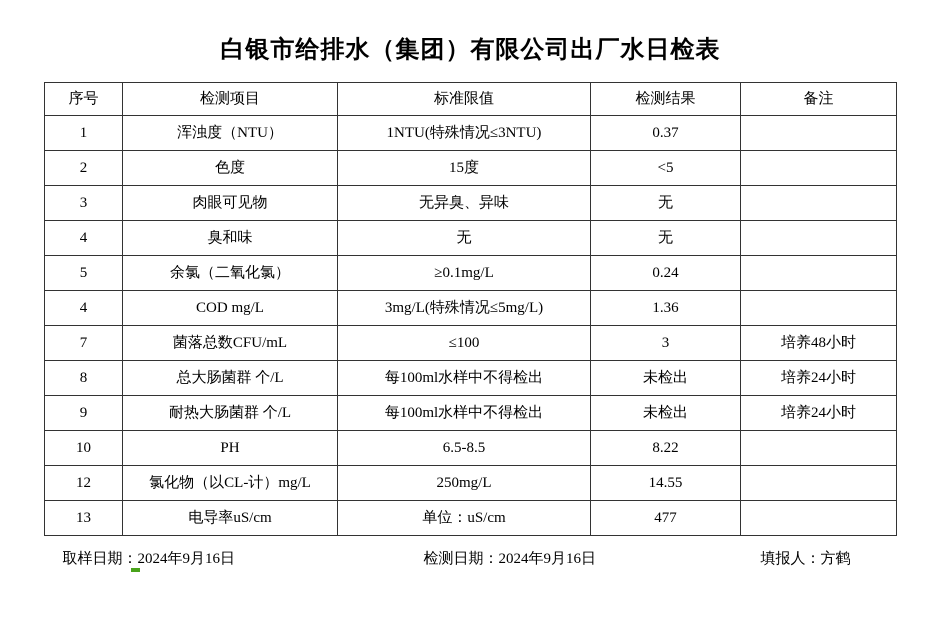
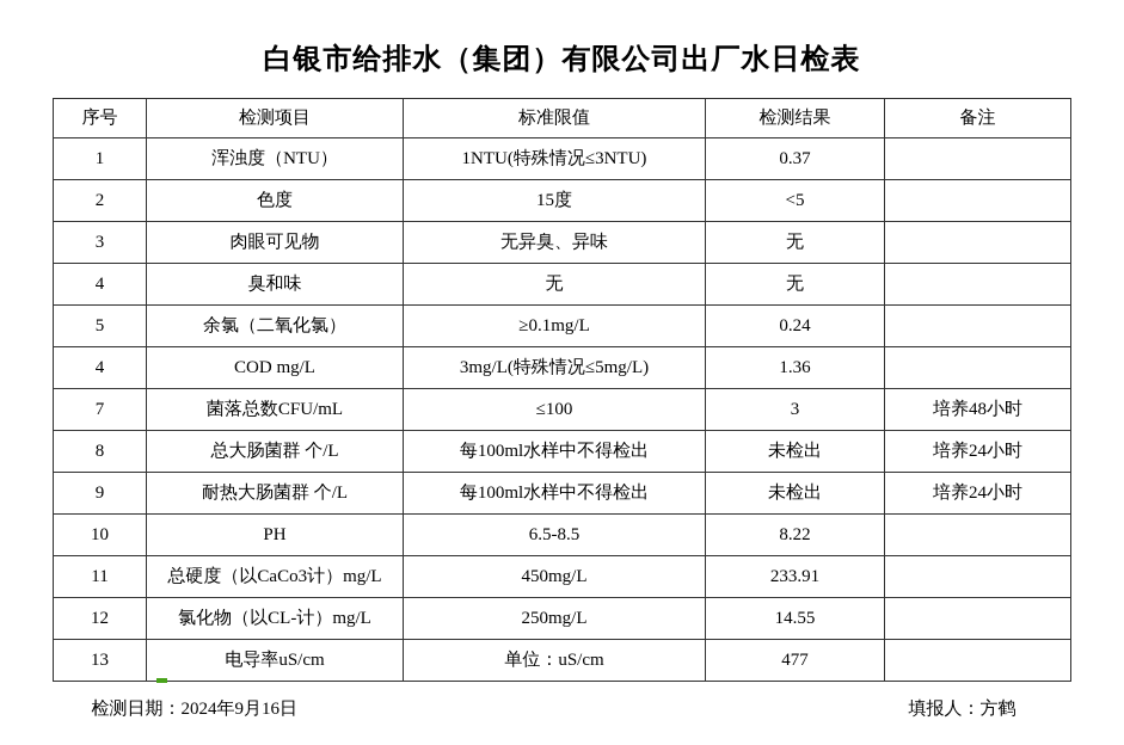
  白银市给排水（集团）有限公司出厂水日检表
  序号	检测项目	标准限值	检测结果	备注
  1	浑浊度（NTU）	1NTU(特殊情况≤3NTU)	0.37
  2	色度	15度	<5
  3	肉眼可见物	无异臭、异味	无
  4	臭和味	无	无
  5	余氯（二氧化氯）	≥0.1mg/L	0.24
  4	COD mg/L	3mg/L(特殊情况≤5mg/L)	1.36
  7	菌落总数CFU/mL	≤100	3	培养48小时
  8	总大肠菌群 个/L	每100ml水样中不得检出	未检出	培养24小时
  9	耐热大肠菌群 个/L	每100ml水样中不得检出	未检出	培养24小时
  10	PH	6.5-8.5	8.22
+ 11	总硬度（以CaCo3计）mg/L	450mg/L	233.91
  12	氯化物（以CL-计）mg/L	250mg/L	14.55
  13	电导率uS/cm	单位：uS/cm	477
- 取样日期：2024年9月16日
  检测日期：2024年9月16日
  填报人：方鹤
